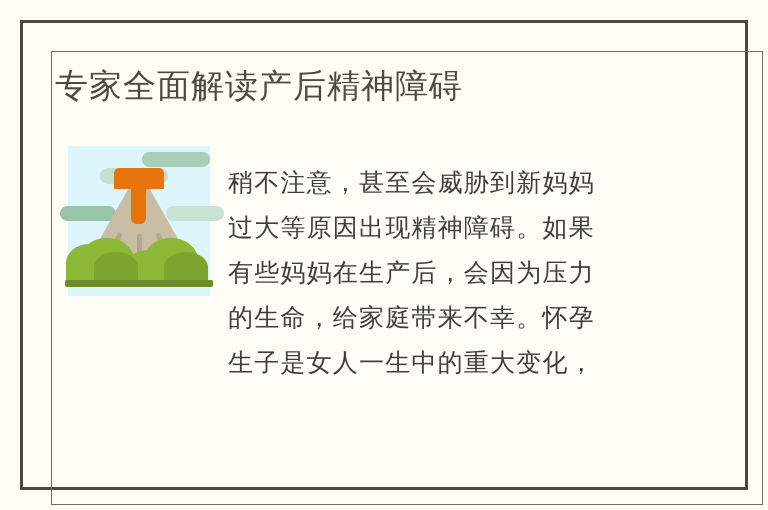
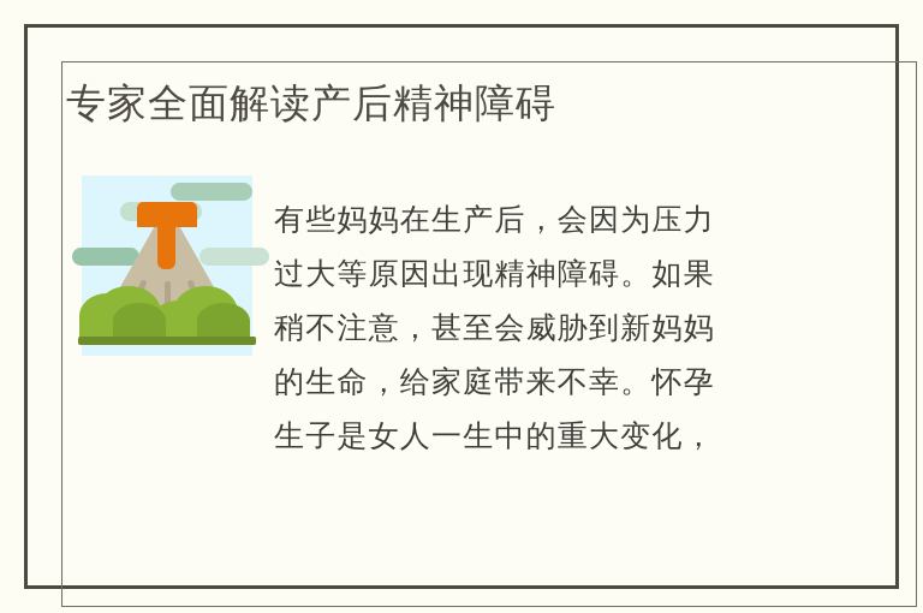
  专家全面解读产后精神障碍
- 稍不注意，甚至会威胁到新妈妈
+ 有些妈妈在生产后，会因为压力
  过大等原因出现精神障碍。如果
- 有些妈妈在生产后，会因为压力
+ 稍不注意，甚至会威胁到新妈妈
  的生命，给家庭带来不幸。怀孕
  生子是女人一生中的重大变化，
